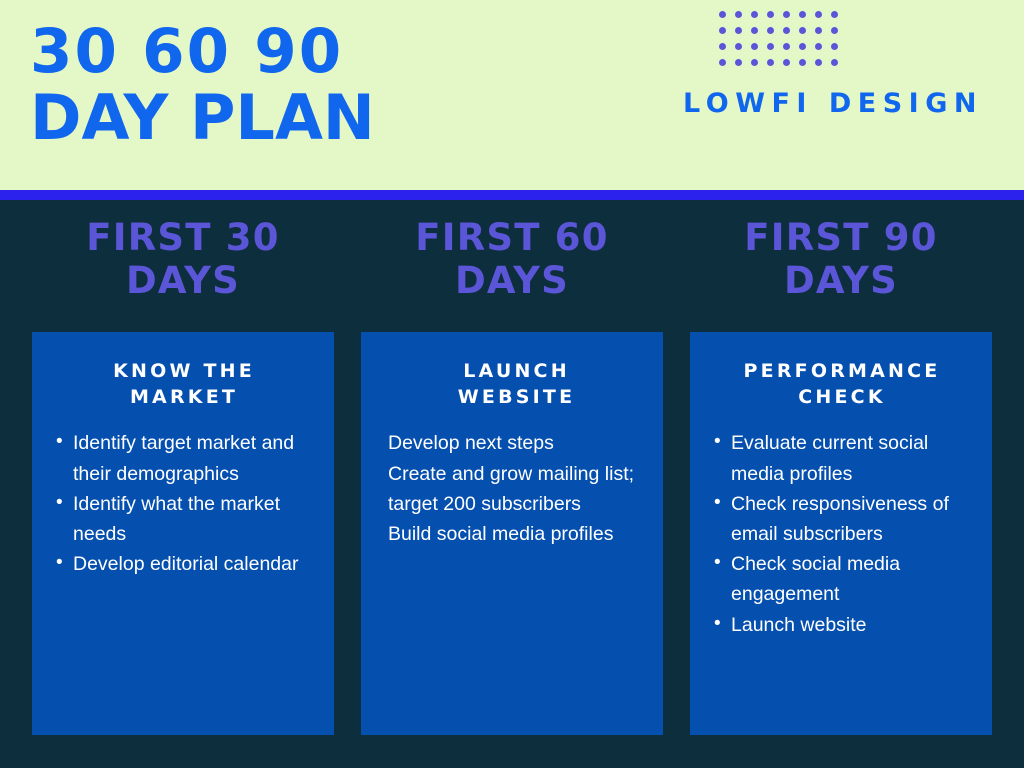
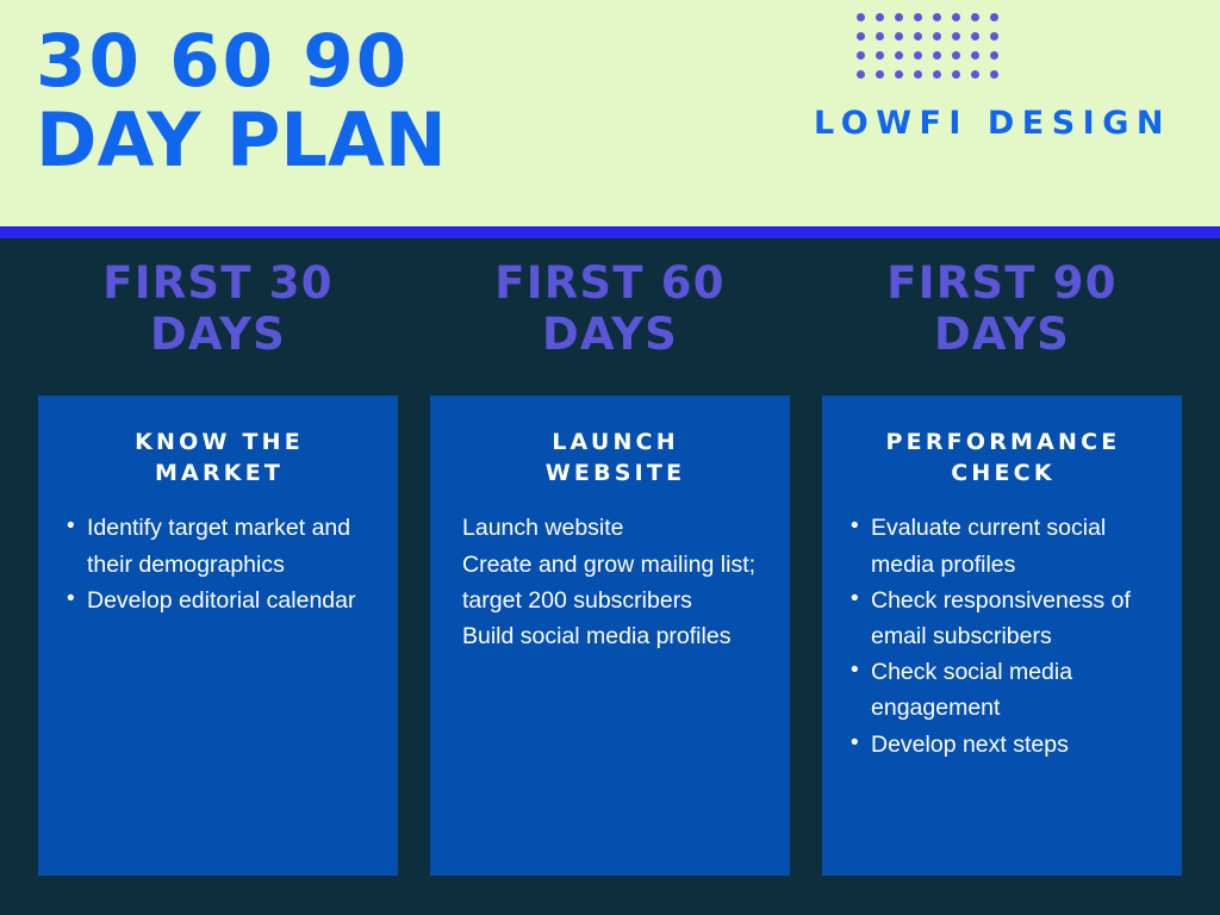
  30 60 90
  DAY PLAN
  LOWFI DESIGN
  FIRST 30
  DAYS
  KNOW THE
  MARKET
  Identify target market and their demographics
- Identify what the market needs
  Develop editorial calendar
  FIRST 60
  DAYS
  LAUNCH
  WEBSITE
- Develop next steps
+ Launch website
  Create and grow mailing list; target 200 subscribers
  Build social media profiles
  FIRST 90
  DAYS
  PERFORMANCE
  CHECK
  Evaluate current social media profiles
  Check responsiveness of email subscribers
  Check social media engagement
- Launch website
+ Develop next steps
